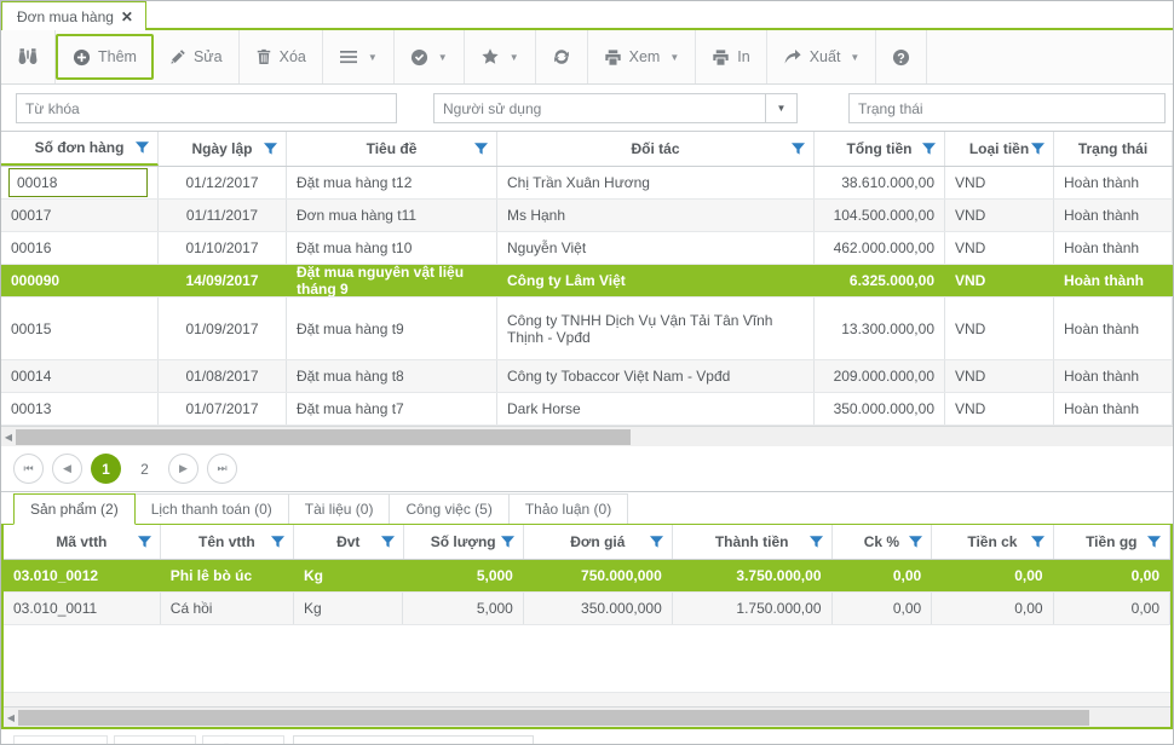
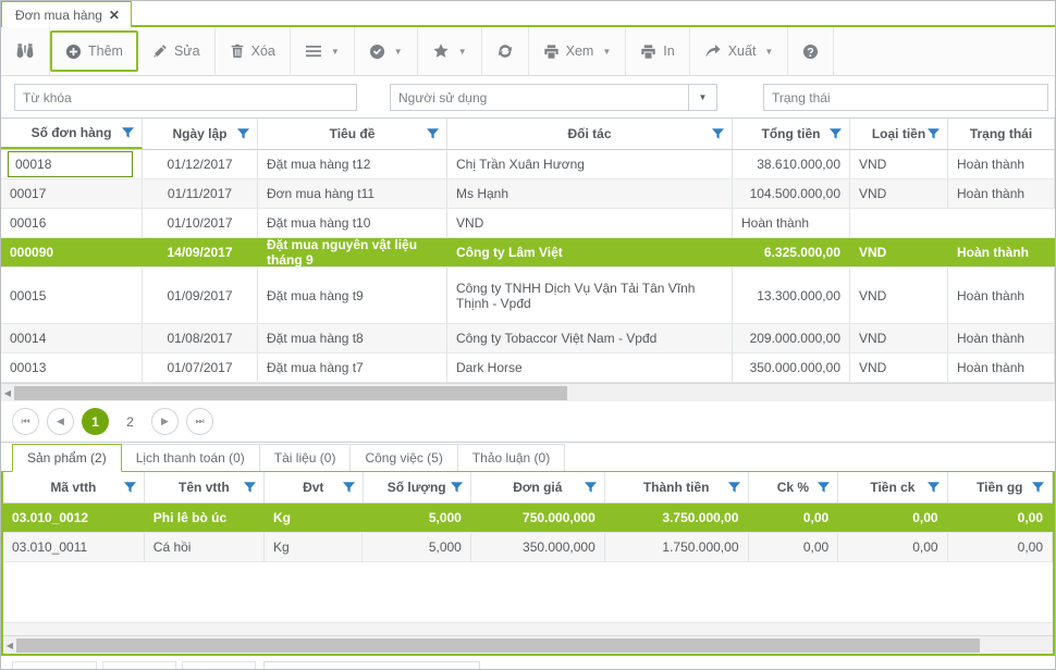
  Đơn mua hàng
  ✕
  Thêm
  Sửa
  Xóa
  ▼
  ▼
  ▼
  Xem
  ▼
  In
  Xuất
  ▼
  Từ khóa
  Người sử dụng
  ▼
  Trạng thái
  Số đơn hàng
  Ngày lập
  Tiêu đề
  Đối tác
  Tổng tiền
  Loại tiền
  Trạng thái
  00018
  01/12/2017
  Đặt mua hàng t12
  Chị Trần Xuân Hương
  38.610.000,00
  VND
  Hoàn thành
  00017
  01/11/2017
  Đơn mua hàng t11
  Ms Hạnh
  104.500.000,00
  VND
  Hoàn thành
  00016
  01/10/2017
  Đặt mua hàng t10
- Nguyễn Việt
- 462.000.000,00
  VND
  Hoàn thành
  000090
  14/09/2017
  Đặt mua nguyên vật liệu tháng 9
  Công ty Lâm Việt
  6.325.000,00
  VND
  Hoàn thành
  00015
  01/09/2017
  Đặt mua hàng t9
  Công ty TNHH Dịch Vụ Vận Tải Tân Vĩnh Thịnh - Vpđd
  13.300.000,00
  VND
  Hoàn thành
  00014
  01/08/2017
  Đặt mua hàng t8
  Công ty Tobaccor Việt Nam - Vpđd
  209.000.000,00
  VND
  Hoàn thành
  00013
  01/07/2017
  Đặt mua hàng t7
  Dark Horse
  350.000.000,00
  VND
  Hoàn thành
  ◀
  ⏮
  ◀
  1
  2
  ▶
  ⏭
  Sản phẩm (2)
  Lịch thanh toán (0)
  Tài liệu (0)
  Công việc (5)
  Thảo luận (0)
  Mã vtth
  Tên vtth
  Đvt
  Số lượng
  Đơn giá
  Thành tiền
  Ck %
  Tiền ck
  Tiền gg
  03.010_0012
  Phi lê bò úc
  Kg
  5,000
  750.000,000
  3.750.000,00
  0,00
  0,00
  0,00
  03.010_0011
  Cá hồi
  Kg
  5,000
  350.000,000
  1.750.000,00
  0,00
  0,00
  0,00
  ◀
